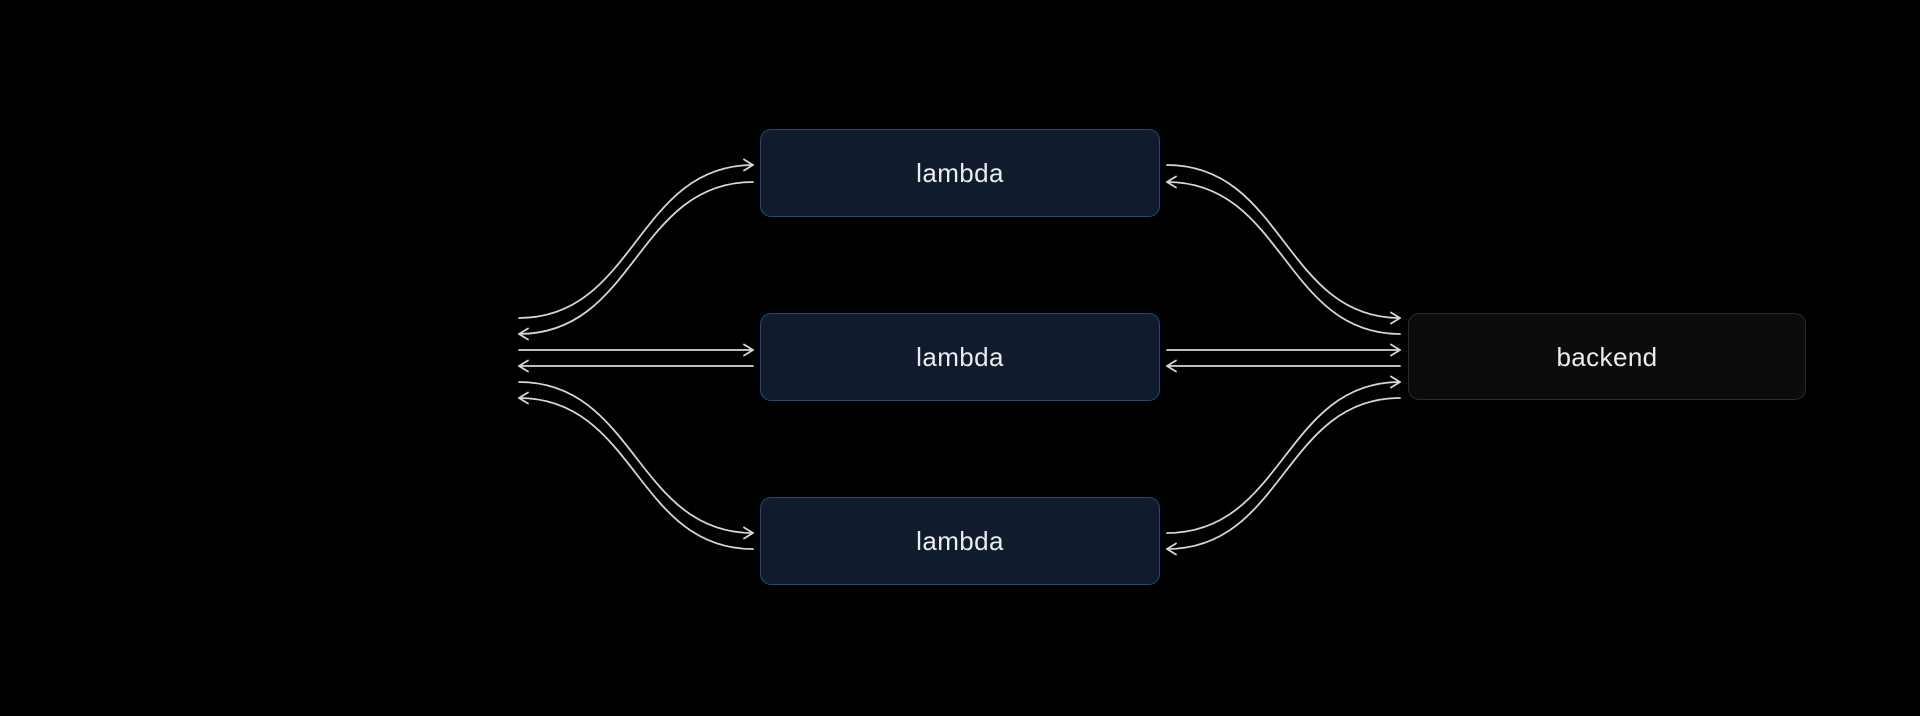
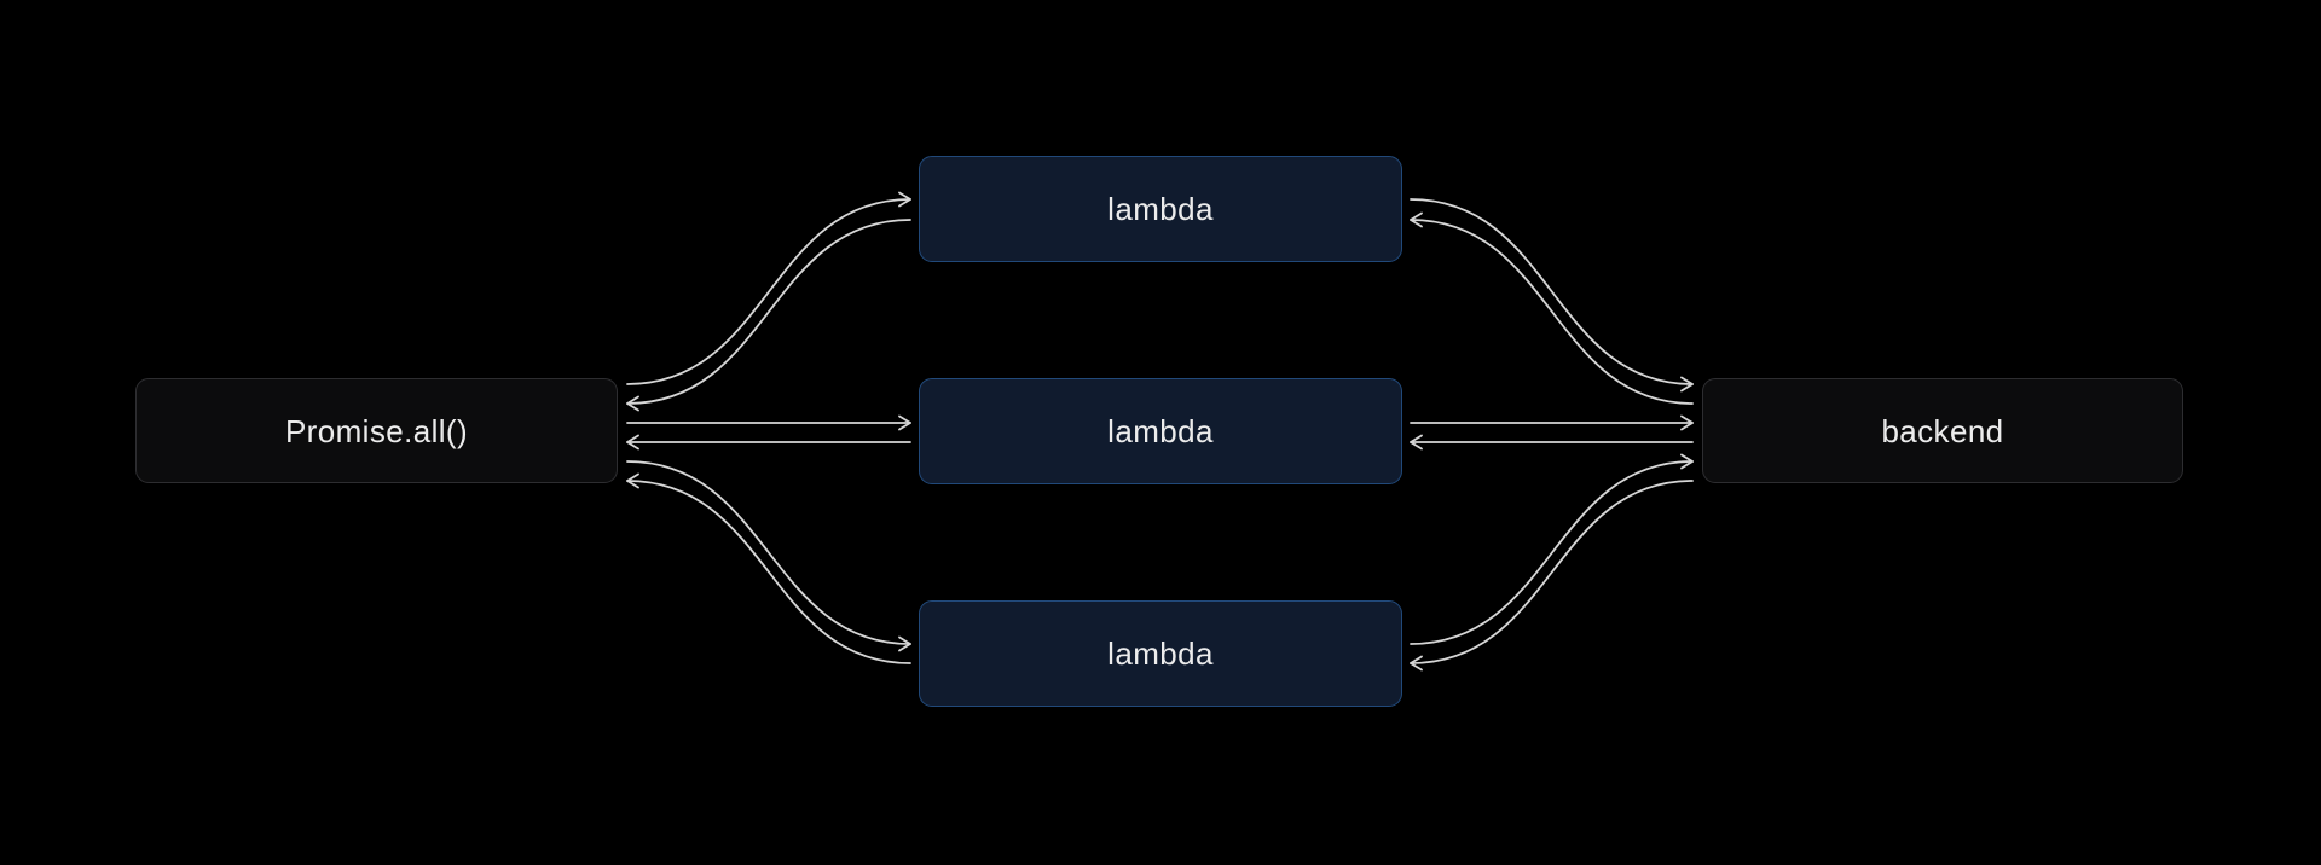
+ Promise.all()
  lambda
  lambda
  lambda
  backend
